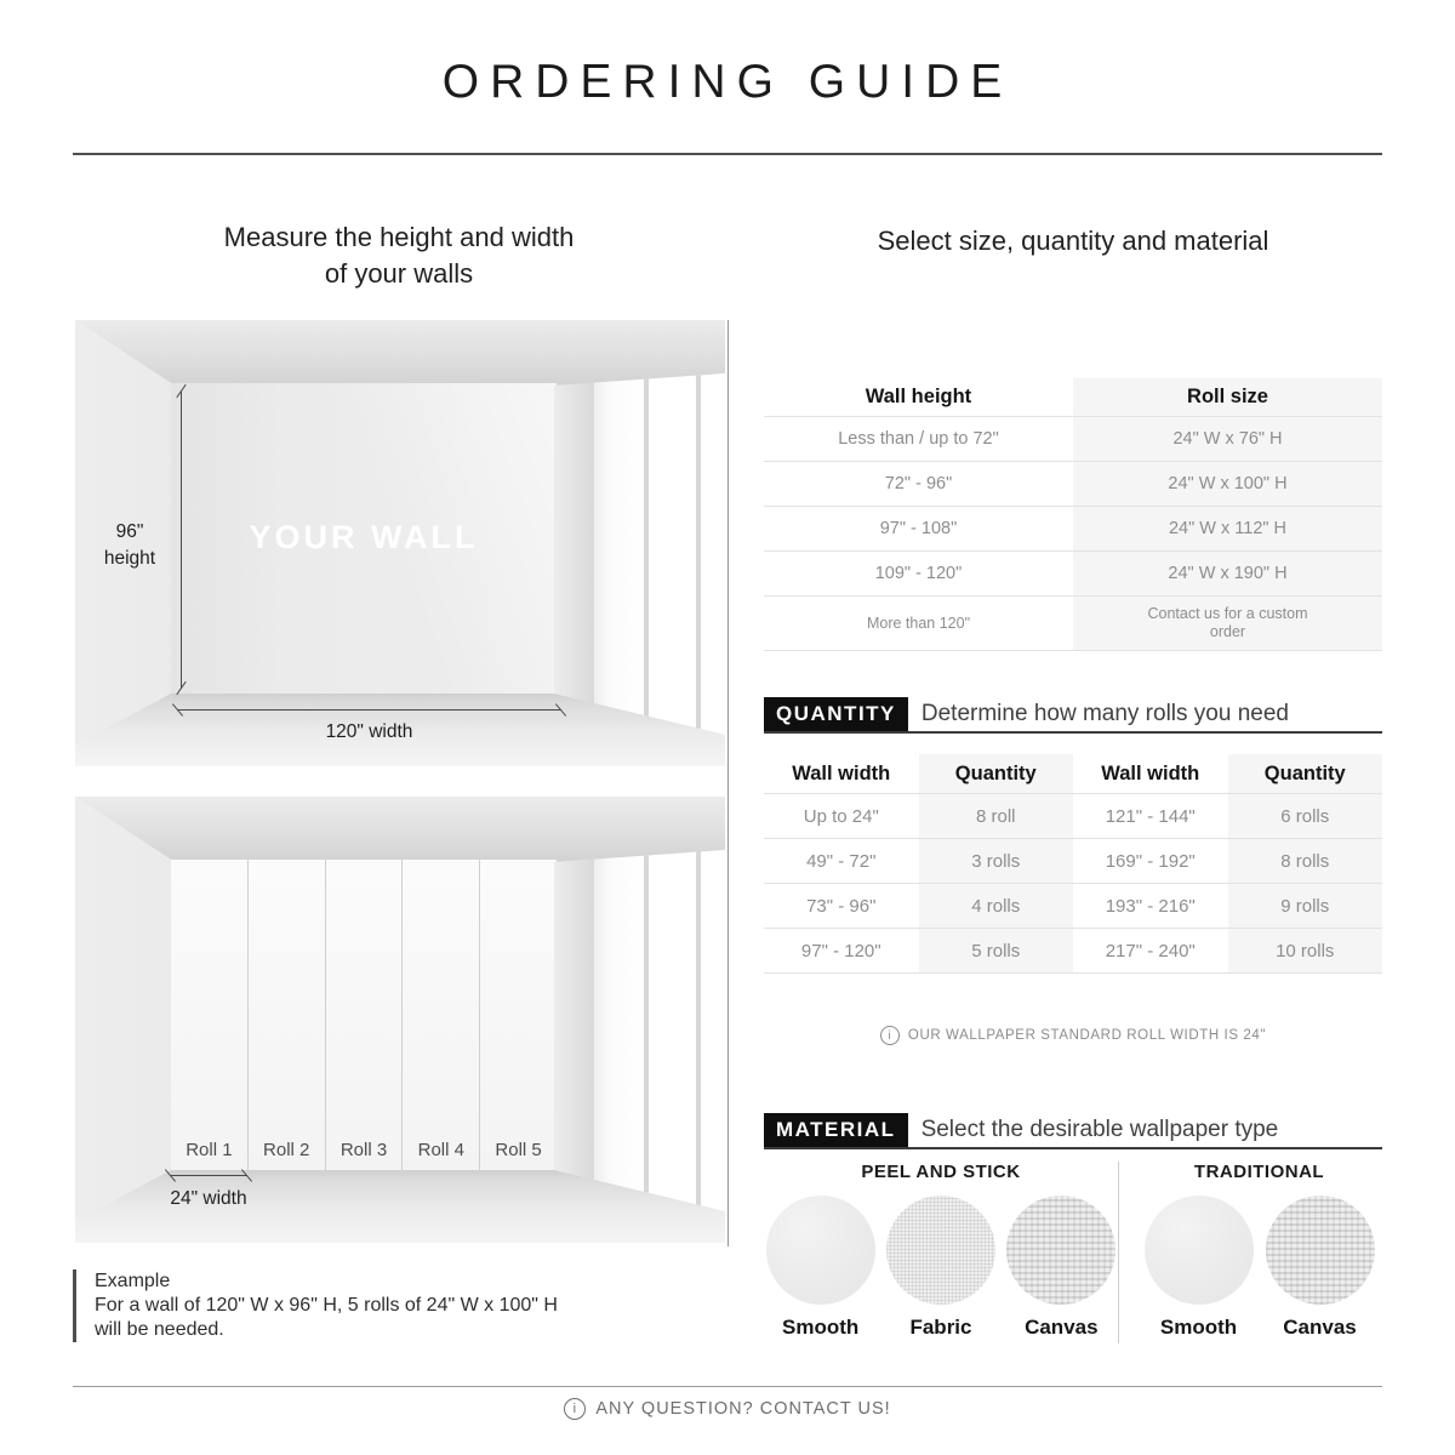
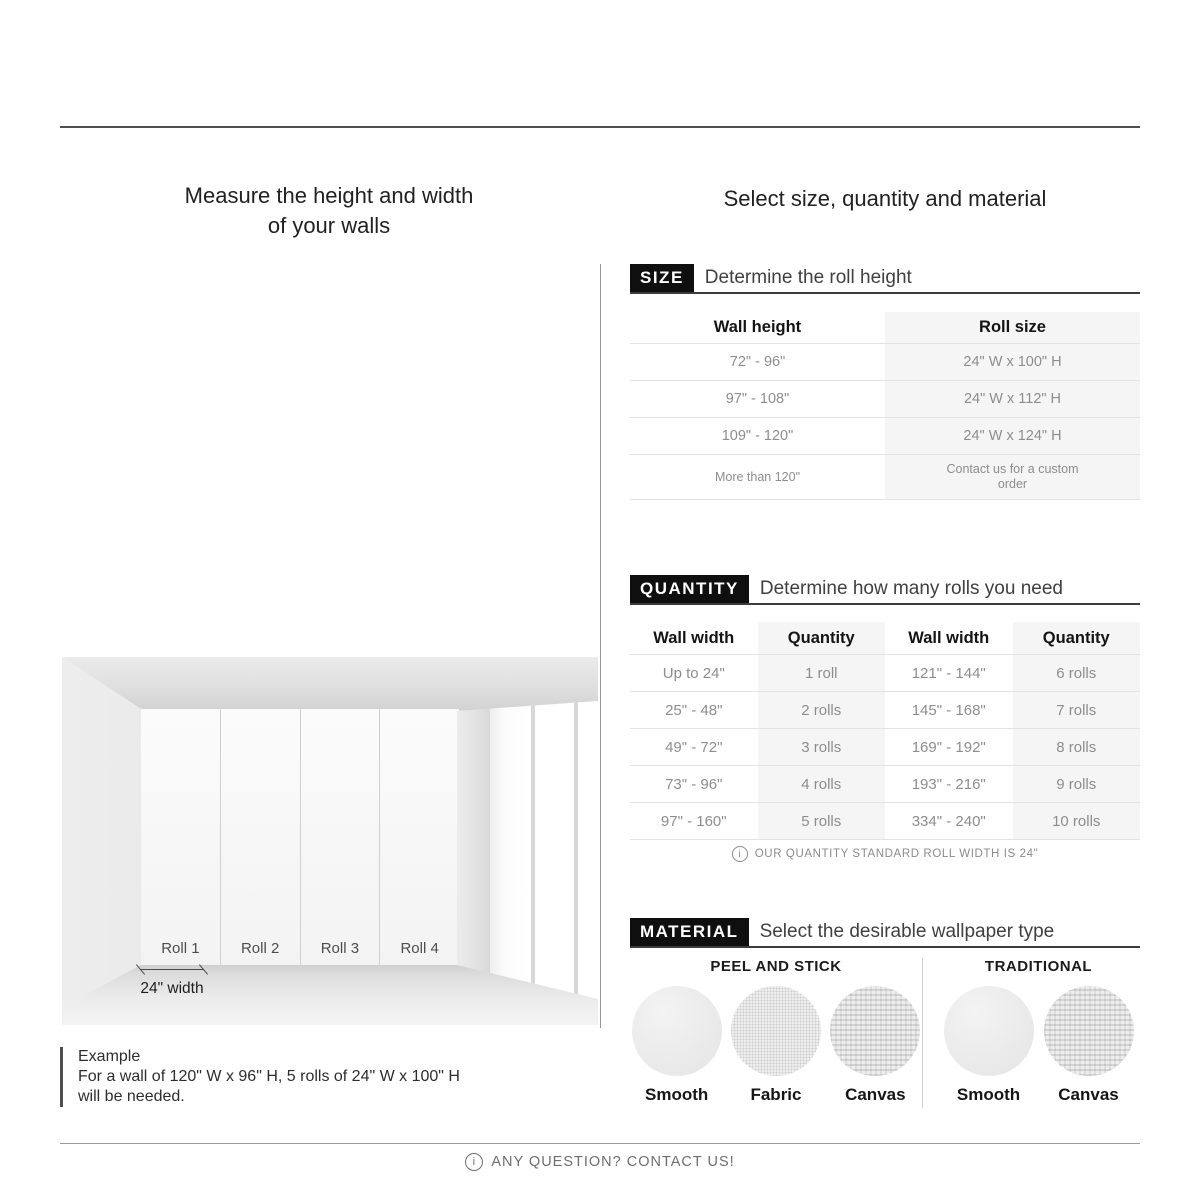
- ORDERING GUIDE
  Measure the height and width
  of your walls
  Select size, quantity and material
- 96"
- height
- 120" width
  Roll 1
  Roll 2
  Roll 3
  Roll 4
- Roll 5
  24" width
  Example
  For a wall of 120" W x 96" H, 5 rolls of 24" W x 100" H
  will be needed.
+ SIZE
+ Determine the roll height
  Wall height
  Roll size
- Less than / up to 72"
- 24" W x 76" H
  72" - 96"
  24" W x 100" H
  97" - 108"
  24" W x 112" H
  109" - 120"
- 24" W x 190" H
+ 24" W x 124" H
  More than 120"
  Contact us for a custom order
  QUANTITY
  Determine how many rolls you need
  Wall width
  Quantity
  Wall width
  Quantity
  Up to 24"
- 8 roll
+ 1 roll
  121" - 144"
  6 rolls
+ 25" - 48"
+ 2 rolls
+ 145" - 168"
+ 7 rolls
  49" - 72"
  3 rolls
  169" - 192"
  8 rolls
  73" - 96"
  4 rolls
  193" - 216"
  9 rolls
- 97" - 120"
+ 97" - 160"
  5 rolls
- 217" - 240"
+ 334" - 240"
  10 rolls
- OUR WALLPAPER STANDARD ROLL WIDTH IS 24"
+ OUR QUANTITY STANDARD ROLL WIDTH IS 24"
  MATERIAL
  Select the desirable wallpaper type
  PEEL AND STICK
  Smooth
  Fabric
  Canvas
  TRADITIONAL
  Smooth
  Canvas
  ANY QUESTION? CONTACT US!
